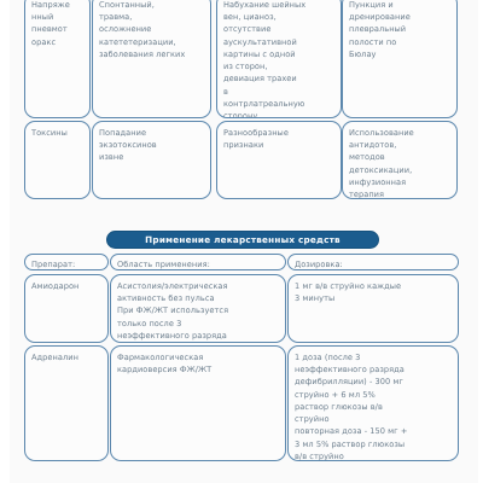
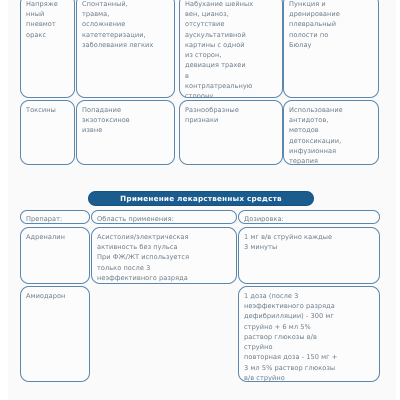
  Напряже
  нный
  пневмот
  оракс
  Спонтанный,
  травма,
  осложнение
  катететеризации,
  заболевания легких
  Набухание шейных
  вен, цианоз,
  отсутствие
  аускультативной
  картины с одной
  из сторон,
  девиация трахеи
  в
  контрлатреальную
  сторону
  Пункция и
  дренирование
  плевральный
  полости по
  Бюлау
  Токсины
  Попадание
  экзотоксинов
  извне
  Разнообразные
  признаки
  Использование
  антидотов,
  методов
  детоксикации,
  инфузионная
  терапия
  Применение лекарственных средств
  Препарат:
  Область применения:
  Дозировка:
- Амиодарон
+ Адреналин
  Асистолия/электрическая
  активность без пульса
  только после 3
  неэффективного разряда
  1 мг в/в струйно каждые
  3 минуты
- Адреналин
+ Амиодарон
- Фармакологическая
- кардиоверсия ФЖ/ЖТ
  1 доза (после 3
  неэффективного разряда
  дефибрилляции) - 300 мг
  струйно + 6 мл 5%
  раствор глюкозы в/в
  струйно
  повторная доза - 150 мг +
  3 мл 5% раствор глюкозы
  в/в струйно
